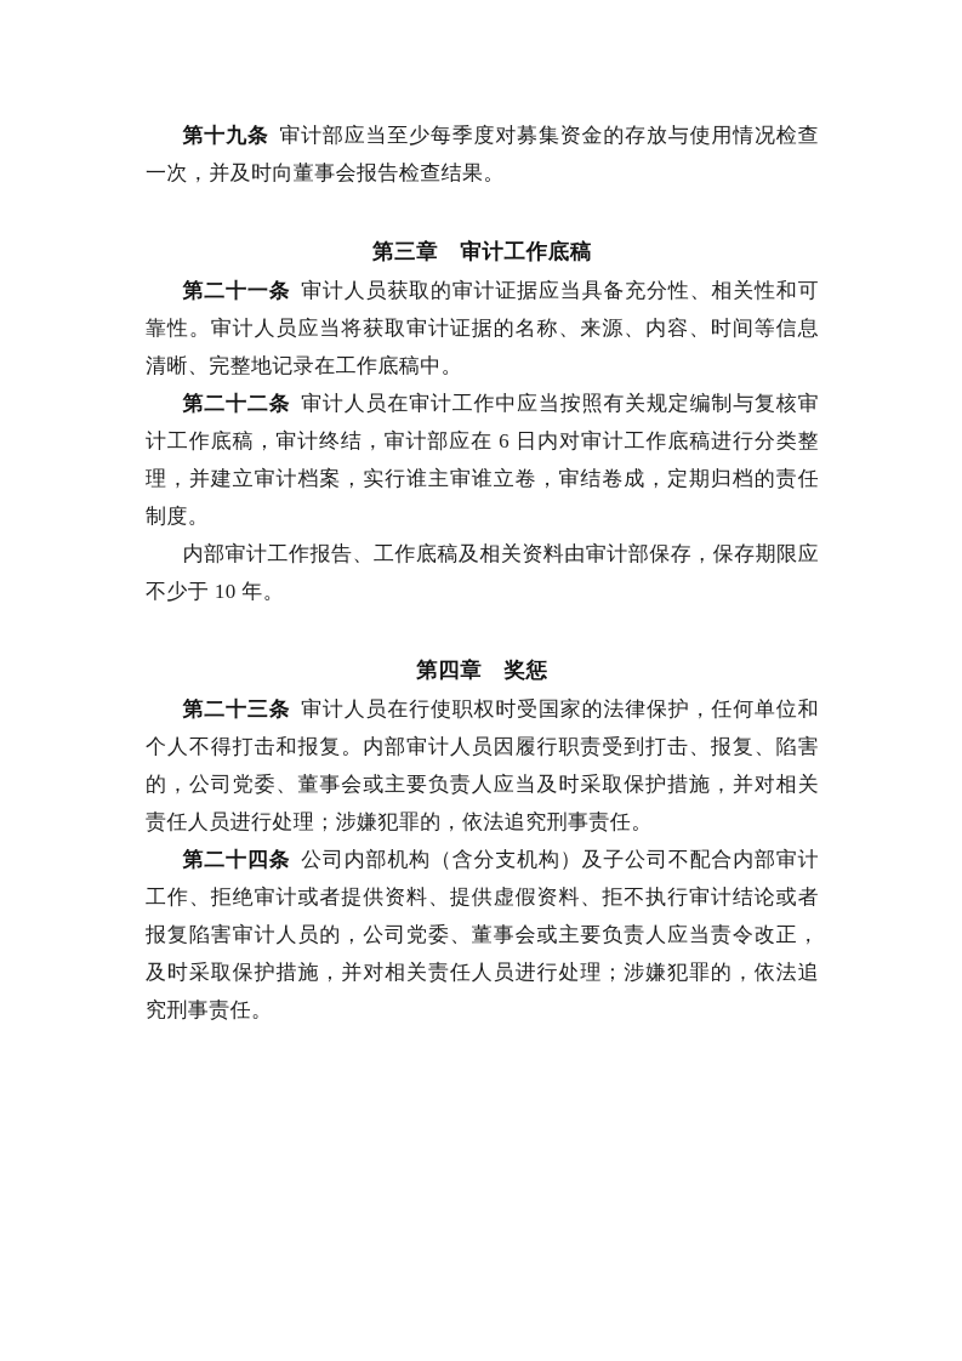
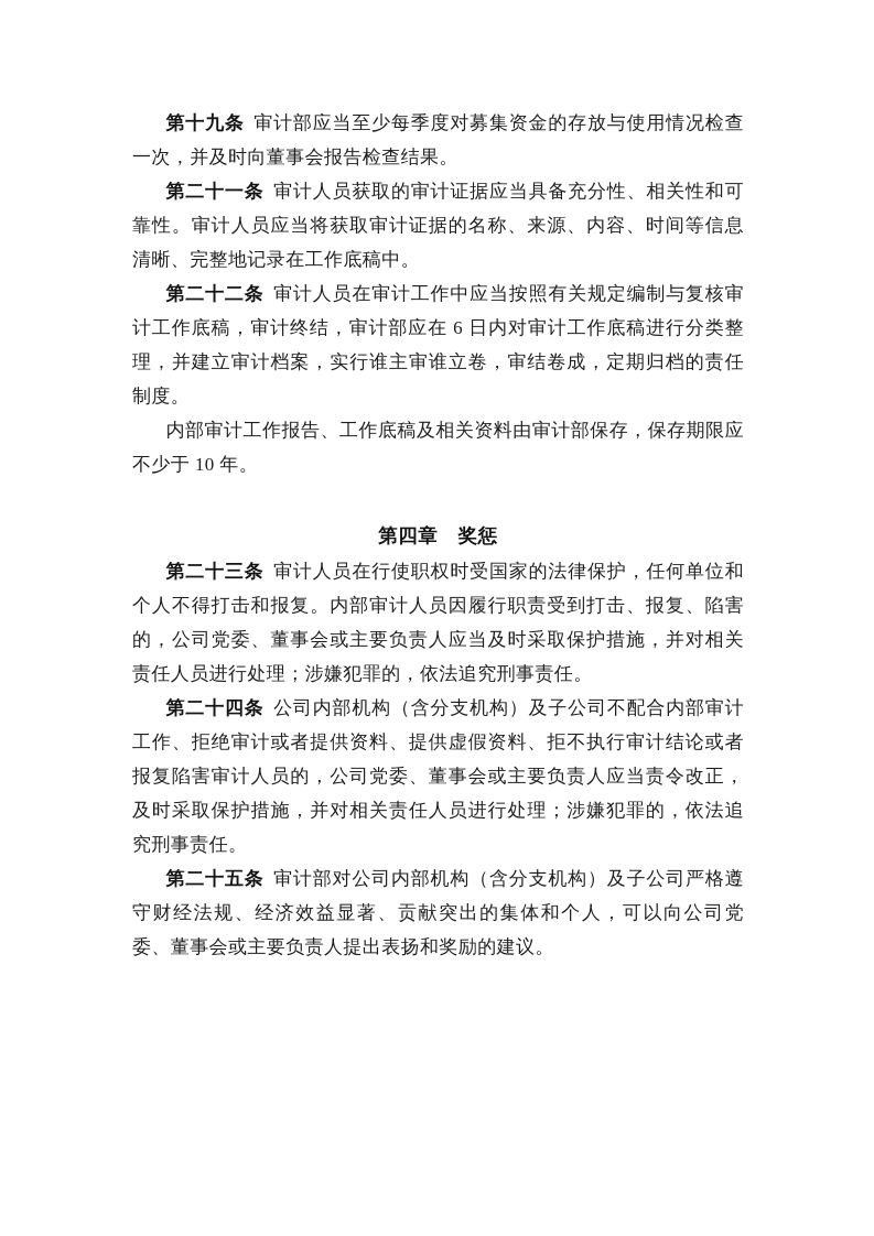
  第十九条 审计部应当至少每季度对募集资金的存放与使用情况检查一次，并及时向董事会报告检查结果。
- 第三章 审计工作底稿
  第二十一条 审计人员获取的审计证据应当具备充分性、相关性和可靠性。审计人员应当将获取审计证据的名称、来源、内容、时间等信息清晰、完整地记录在工作底稿中。
  第二十二条 审计人员在审计工作中应当按照有关规定编制与复核审计工作底稿，审计终结，审计部应在 6 日内对审计工作底稿进行分类整理，并建立审计档案，实行谁主审谁立卷，审结卷成，定期归档的责任制度。
  内部审计工作报告、工作底稿及相关资料由审计部保存，保存期限应不少于 10 年。
  第四章 奖惩
  第二十三条 审计人员在行使职权时受国家的法律保护，任何单位和个人不得打击和报复。内部审计人员因履行职责受到打击、报复、陷害的，公司党委、董事会或主要负责人应当及时采取保护措施，并对相关责任人员进行处理；涉嫌犯罪的，依法追究刑事责任。
  第二十四条 公司内部机构（含分支机构）及子公司不配合内部审计工作、拒绝审计或者提供资料、提供虚假资料、拒不执行审计结论或者报复陷害审计人员的，公司党委、董事会或主要负责人应当责令改正，及时采取保护措施，并对相关责任人员进行处理；涉嫌犯罪的，依法追究刑事责任。
+ 第二十五条 审计部对公司内部机构（含分支机构）及子公司严格遵守财经法规、经济效益显著、贡献突出的集体和个人，可以向公司党委、董事会或主要负责人提出表扬和奖励的建议。
